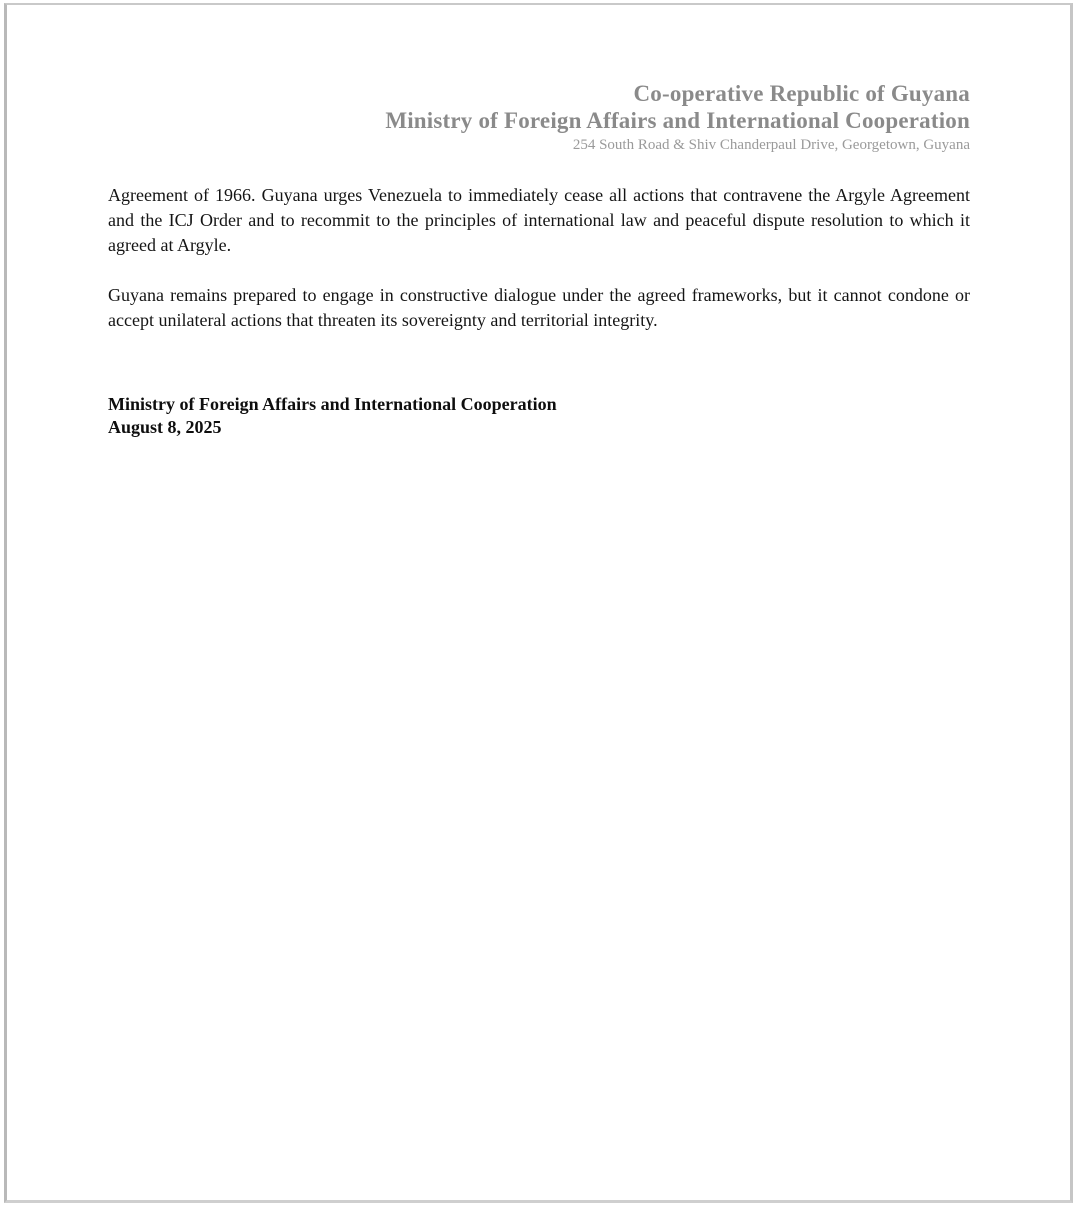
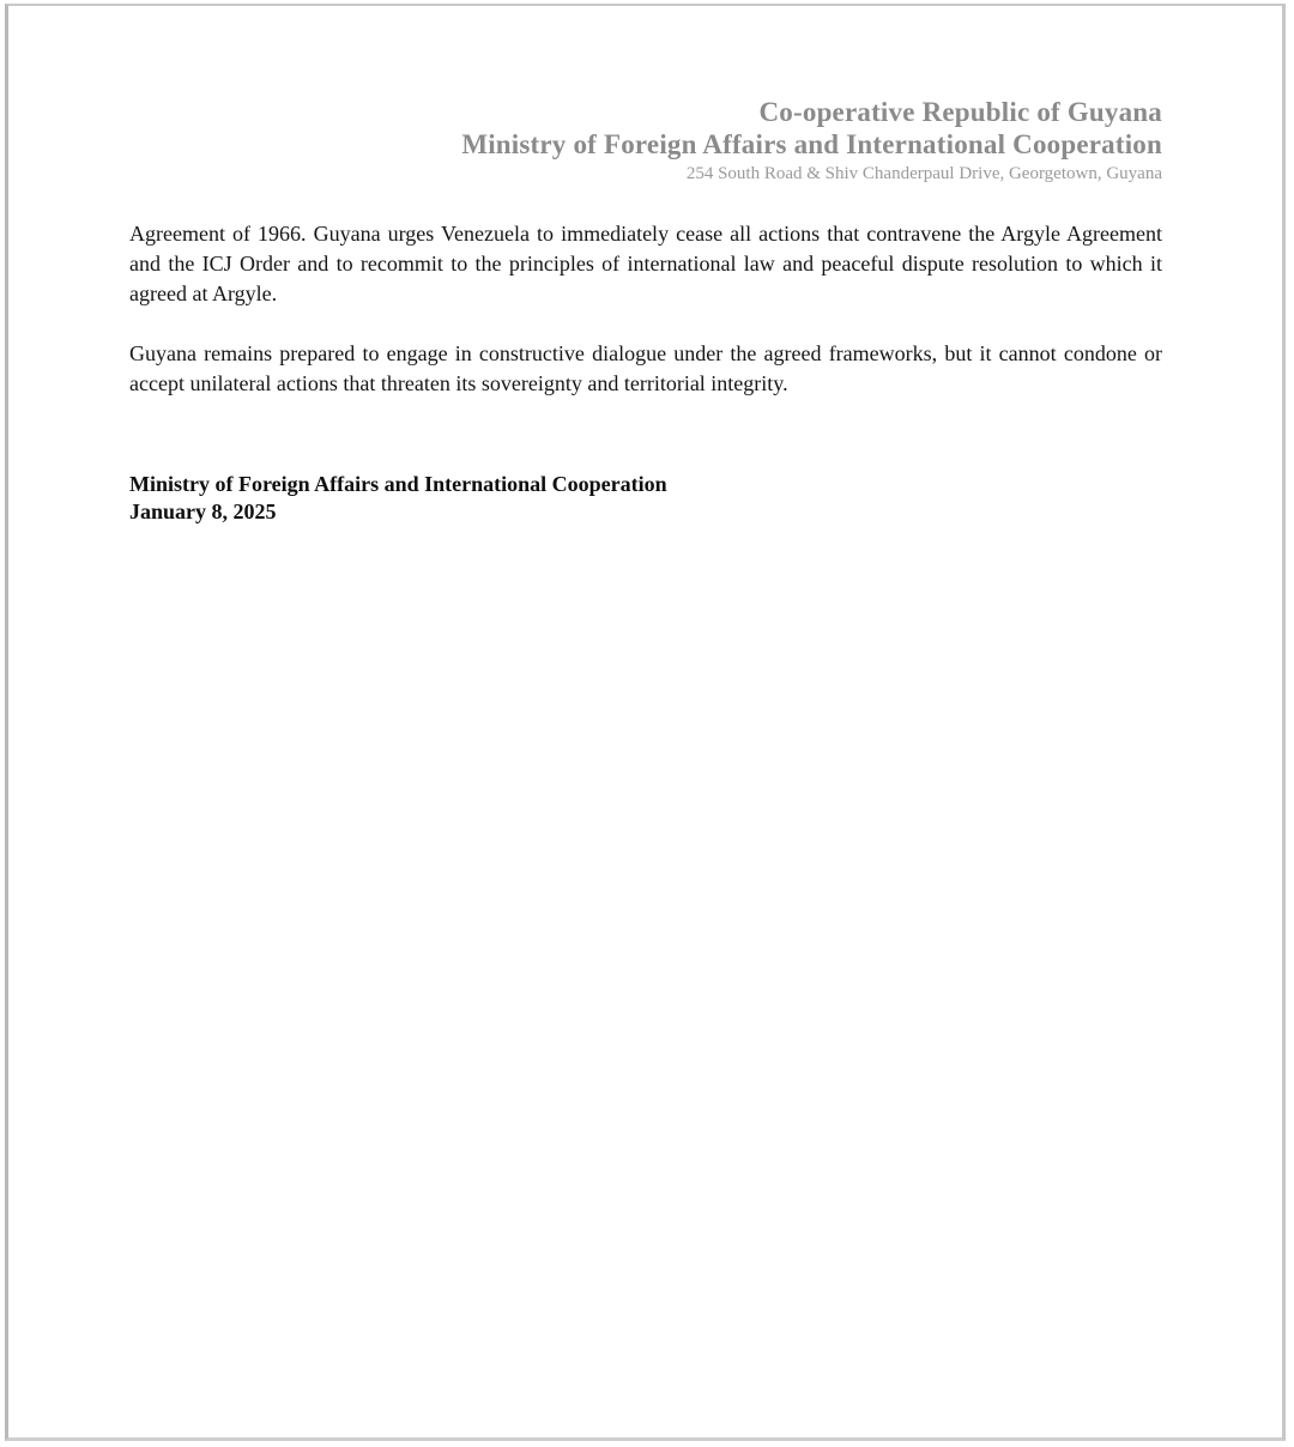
  Co-operative Republic of Guyana
  Ministry of Foreign Affairs and International Cooperation
  254 South Road & Shiv Chanderpaul Drive, Georgetown, Guyana
  Agreement of 1966. Guyana urges Venezuela to immediately cease all actions that contravene the Argyle Agreement and the ICJ Order and to recommit to the principles of international law and peaceful dispute resolution to which it agreed at Argyle.
  Guyana remains prepared to engage in constructive dialogue under the agreed frameworks, but it cannot condone or accept unilateral actions that threaten its sovereignty and territorial integrity.
  Ministry of Foreign Affairs and International Cooperation
- August 8, 2025
+ January 8, 2025
